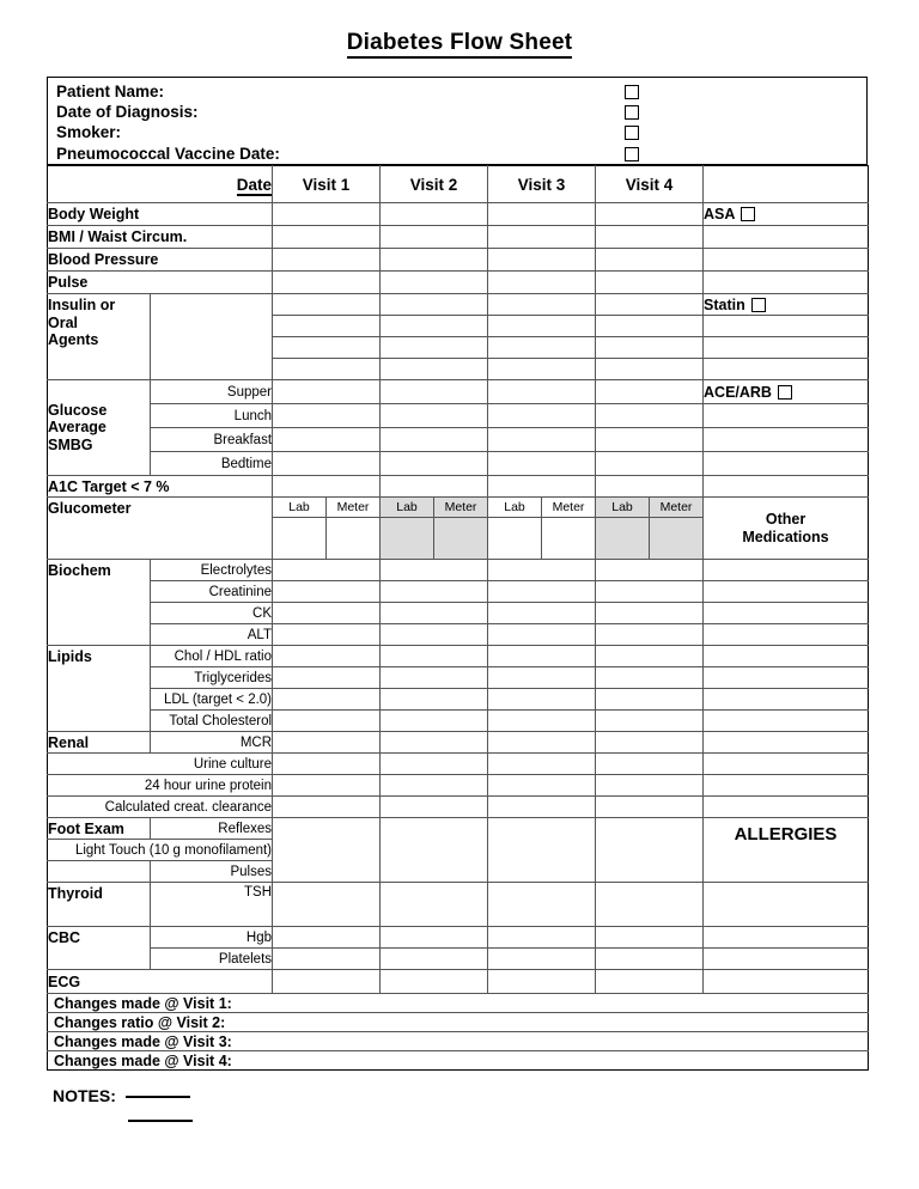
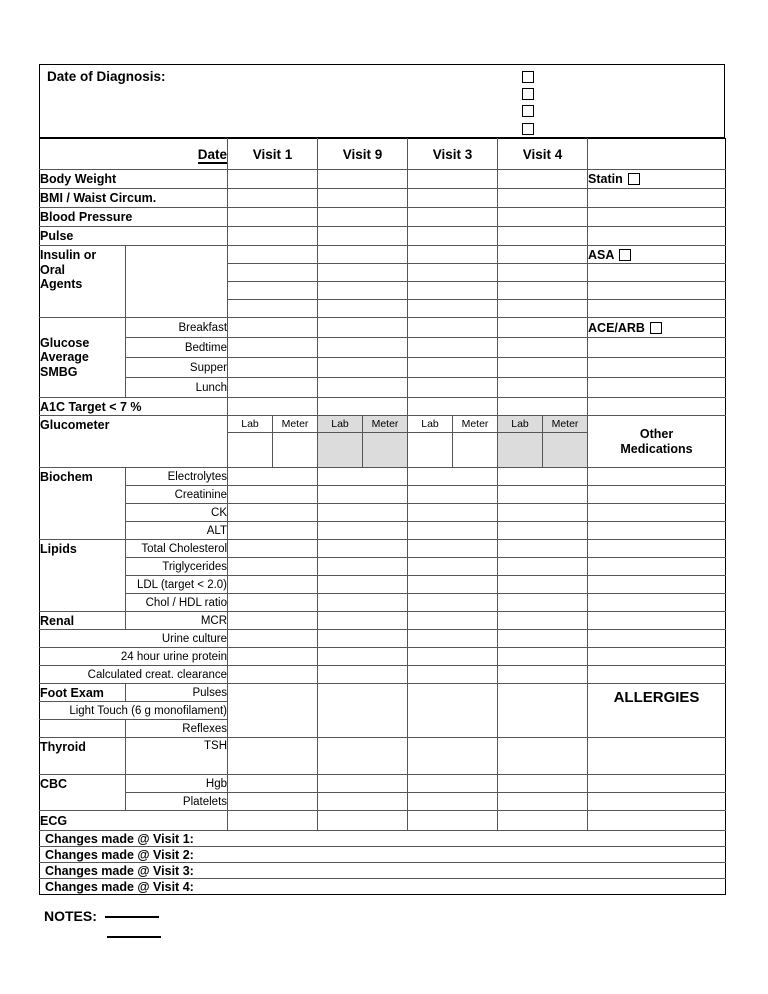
- Diabetes Flow Sheet
- Patient Name:
  Date of Diagnosis:
- Smoker:
- Pneumococcal Vaccine Date:
- Date	Visit 1	Visit 2	Visit 3	Visit 4
+ Date	Visit 1	Visit 9	Visit 3	Visit 4
- Body Weight					ASA
+ Body Weight					Statin
  BMI / Waist Circum.
  Blood Pressure
  Pulse
- Insulin or Oral Agents						Statin
+ Insulin or Oral Agents						ASA
- Glucose Average SMBG	Supper					ACE/ARB
+ Glucose Average SMBG	Breakfast					ACE/ARB
- Lunch
+ Bedtime
- Breakfast
+ Supper
- Bedtime
+ Lunch
  A1C Target < 7 %
  Glucometer	Lab	Meter	Lab	Meter	Lab	Meter	Lab	Meter	Other Medications
  Biochem	Electrolytes
  Creatinine
  CK
  ALT
- Lipids	Chol / HDL ratio
+ Lipids	Total Cholesterol
  Triglycerides
  LDL (target < 2.0)
- Total Cholesterol
+ Chol / HDL ratio
  Renal	MCR
  Urine culture
  24 hour urine protein
  Calculated creat. clearance
- Foot Exam	Reflexes					ALLERGIES
+ Foot Exam	Pulses					ALLERGIES
- Light Touch (10 g monofilament)
+ Light Touch (6 g monofilament)
- 	Pulses
+ 	Reflexes
  Thyroid	TSH
  CBC	Hgb
  Platelets
  ECG
  Changes made @ Visit 1:
- Changes ratio @ Visit 2:
+ Changes made @ Visit 2:
  Changes made @ Visit 3:
  Changes made @ Visit 4:
  NOTES:
